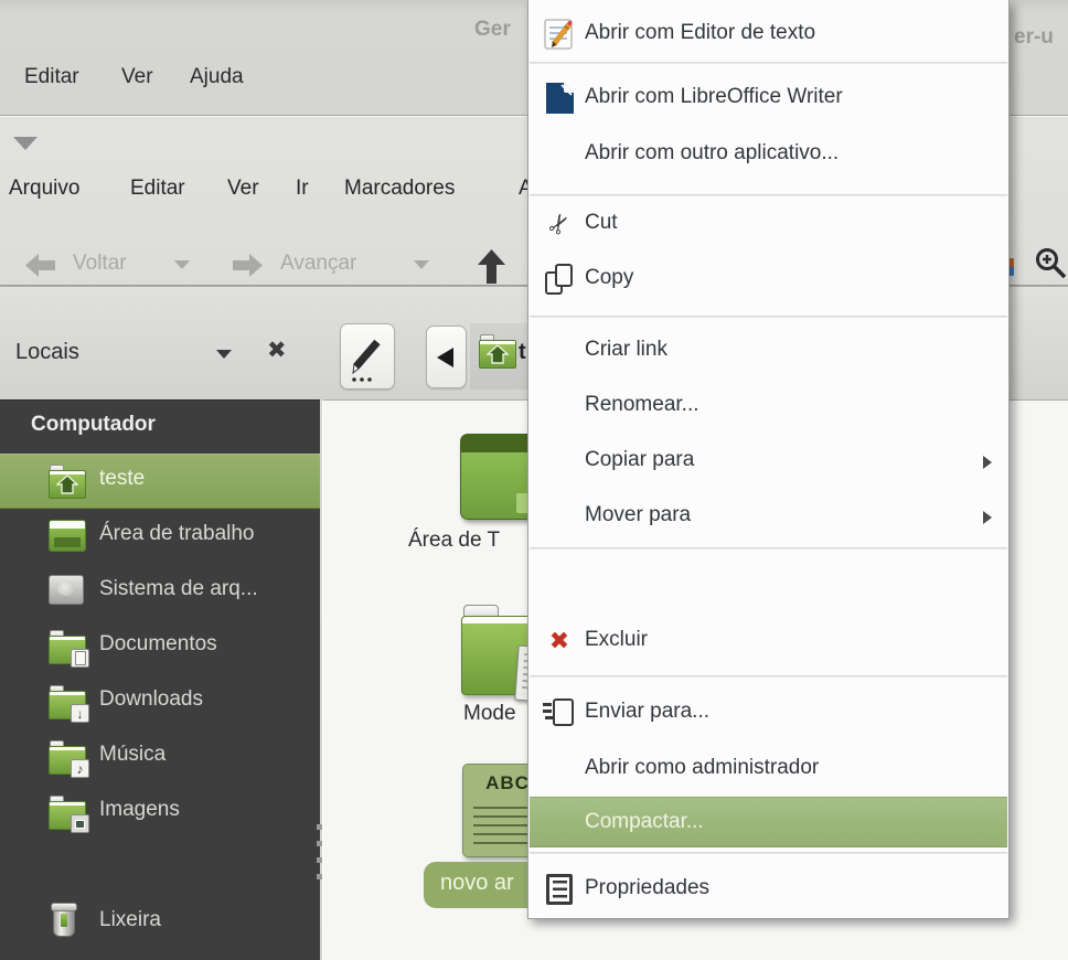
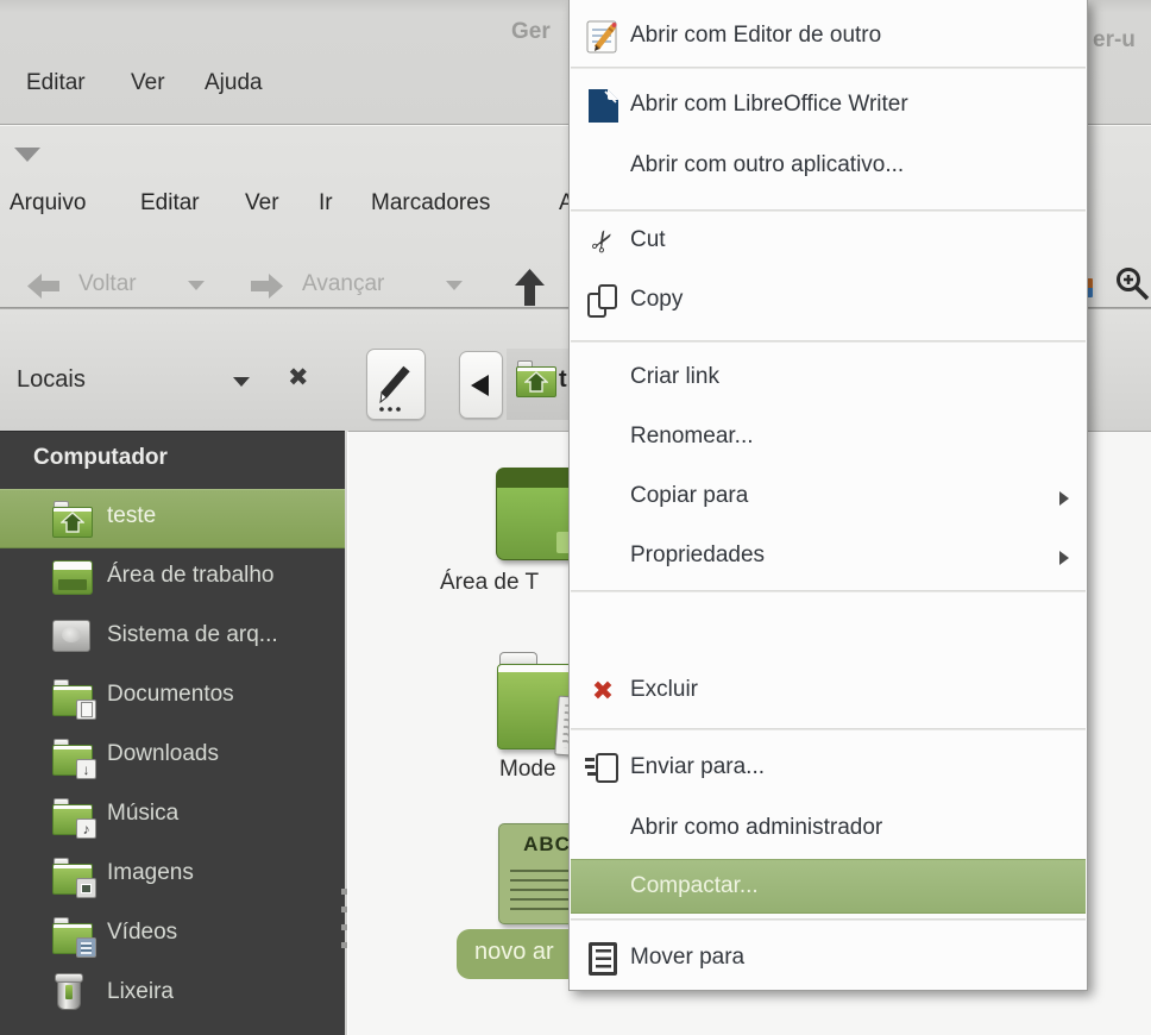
  Ger
  er-u
  Editar
  Ver
  Ajuda
  Arquivo
  Editar
  Ver
  Ir
  Marcadores
  A
  Voltar
  Avançar
  Locais
  ✖
  t
  Área de T
  Mode
  ABC
  novo ar
  Computador
  teste
  Área de trabalho
  Sistema de arq...
  Documentos
  ↓
  Downloads
  ♪
  Música
  Imagens
+ Vídeos
  Lixeira
- Abrir com Editor de texto
+ Abrir com Editor de outro
  Abrir com LibreOffice Writer
  Abrir com outro aplicativo...
  Cut
  Copy
  Criar link
  Renomear...
  Copiar para
- Mover para
+ Propriedades
  ✖
  Excluir
  Enviar para...
  Abrir como administrador
  Compactar...
- Propriedades
+ Mover para
